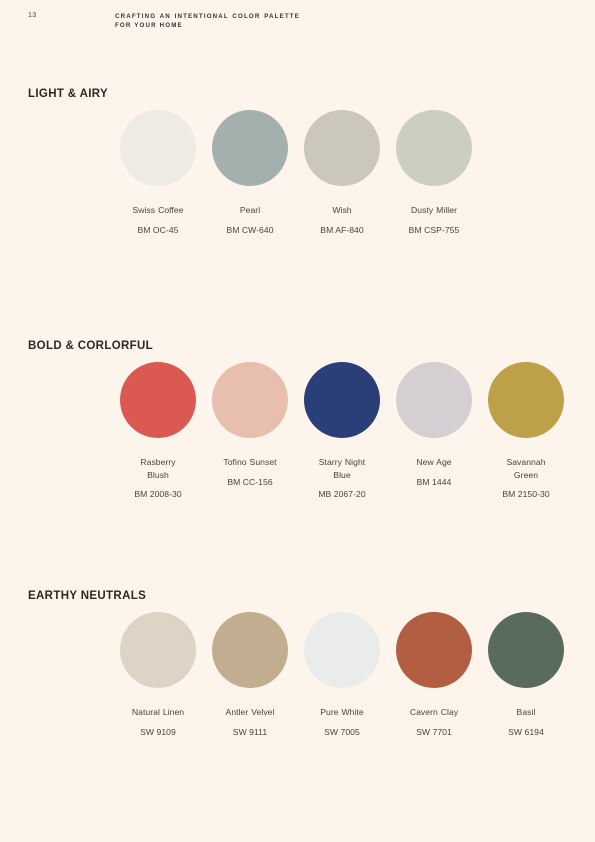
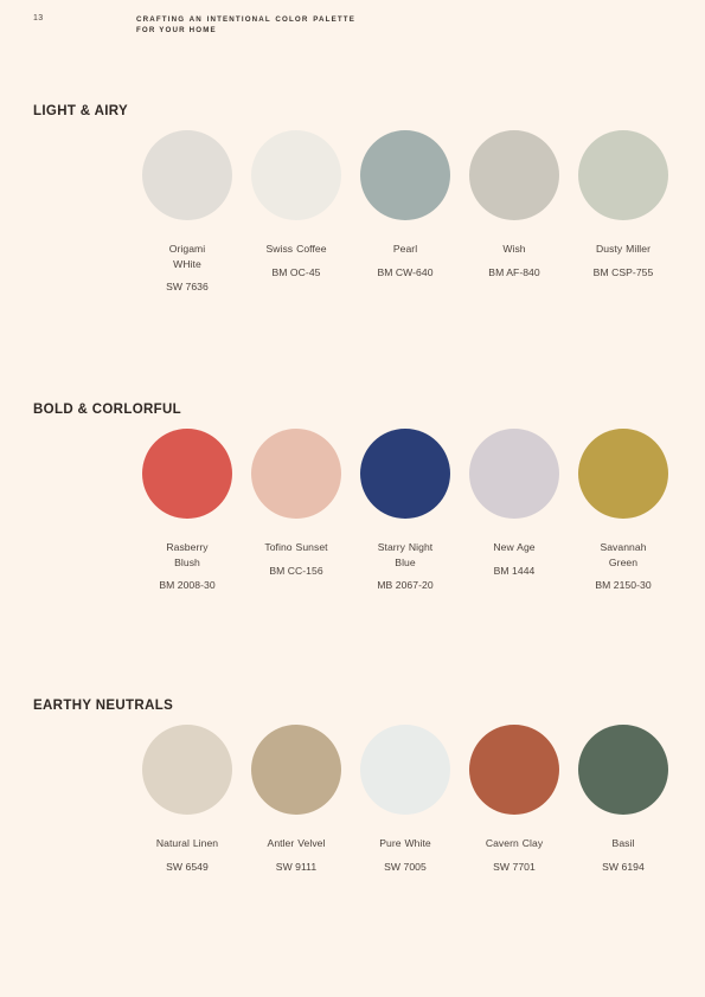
  LIGHT & AIRY
+ Origami
+ WHite
+ SW 7636
  Swiss Coffee
  BM OC-45
  Pearl
  BM CW-640
  Wish
  BM AF-840
  Dusty Miller
  BM CSP-755
  BOLD & CORLORFUL
  Rasberry
  Blush
  BM 2008-30
  Tofino Sunset
  BM CC-156
  Starry Night
  Blue
  MB 2067-20
  New Age
  BM 1444
  Savannah
  Green
  BM 2150-30
  EARTHY NEUTRALS
  Natural Linen
- SW 9109
+ SW 6549
  Antler Velvel
  SW 9111
  Pure White
  SW 7005
  Cavern Clay
  SW 7701
  Basil
  SW 6194
